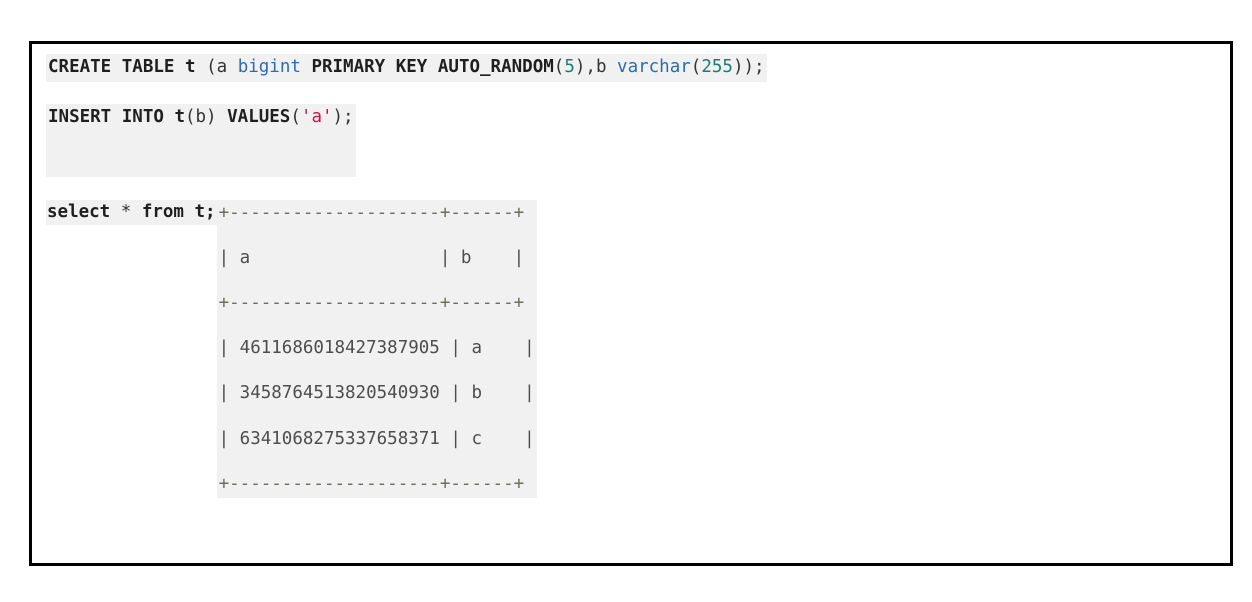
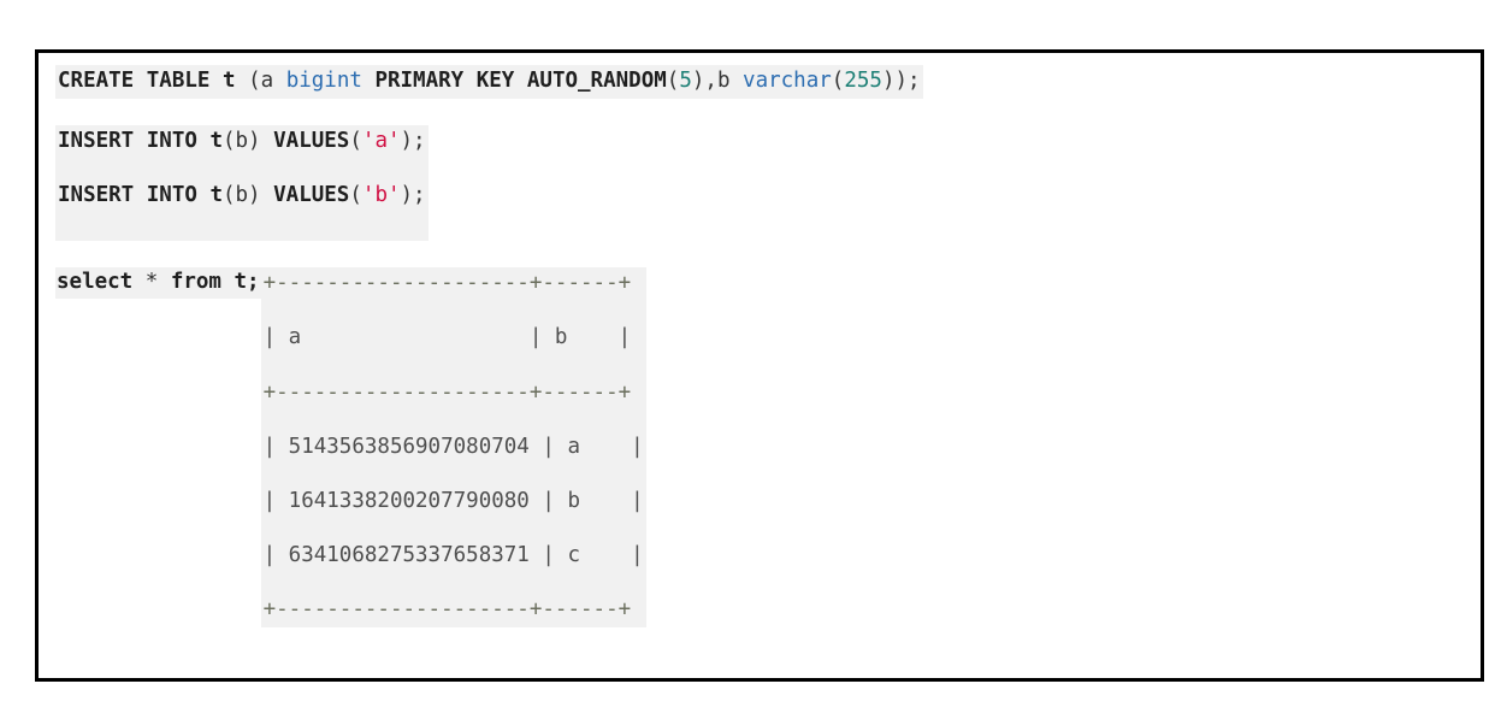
  CREATE TABLE t (a bigint PRIMARY KEY AUTO_RANDOM(5),b varchar(255));
  INSERT INTO t(b) VALUES('a');
+ INSERT INTO t(b) VALUES('b');
  select * from t;
  +--------------------+------+
  | a | b |
  +--------------------+------+
- | 4611686018427387905 | a |
+ | 5143563856907080704 | a |
- | 3458764513820540930 | b |
+ | 1641338200207790080 | b |
  | 6341068275337658371 | c |
  +--------------------+------+
